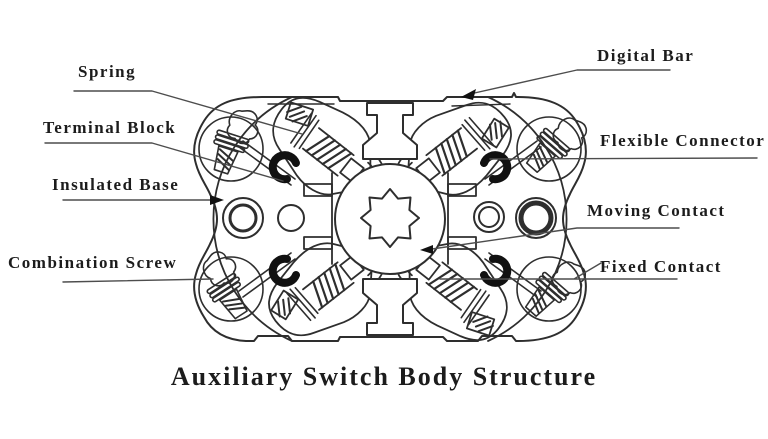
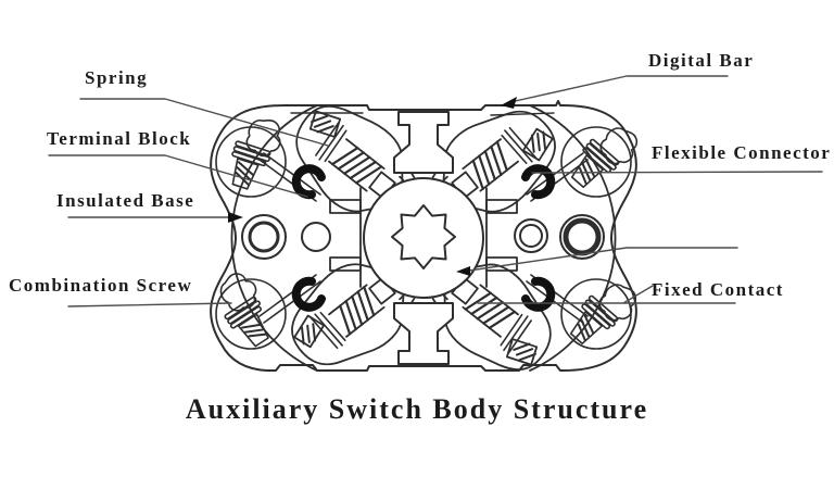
  Spring
  Terminal Block
  Insulated Base
  Combination Screw
  Digital Bar
  Flexible Connector
- Moving Contact
  Fixed Contact
  Auxiliary Switch Body Structure
